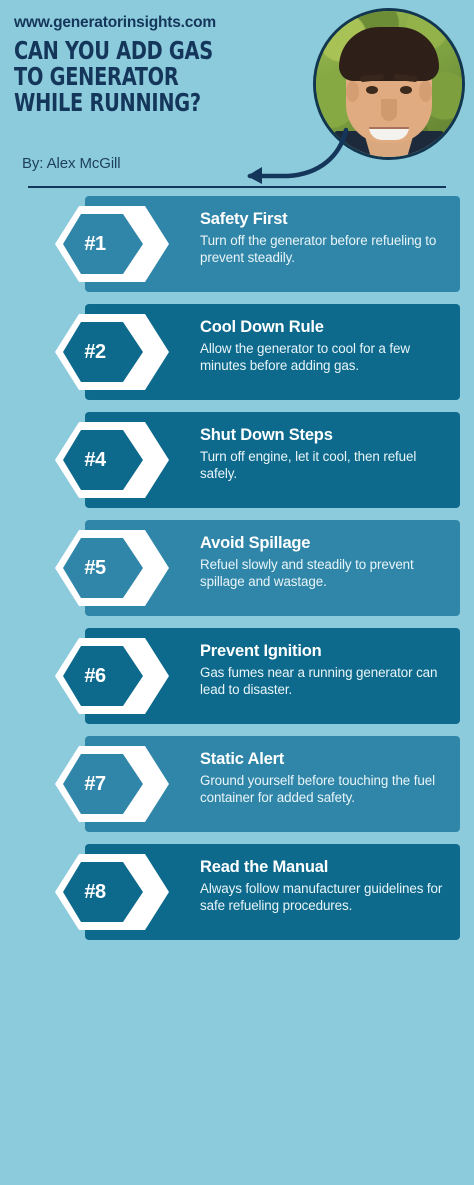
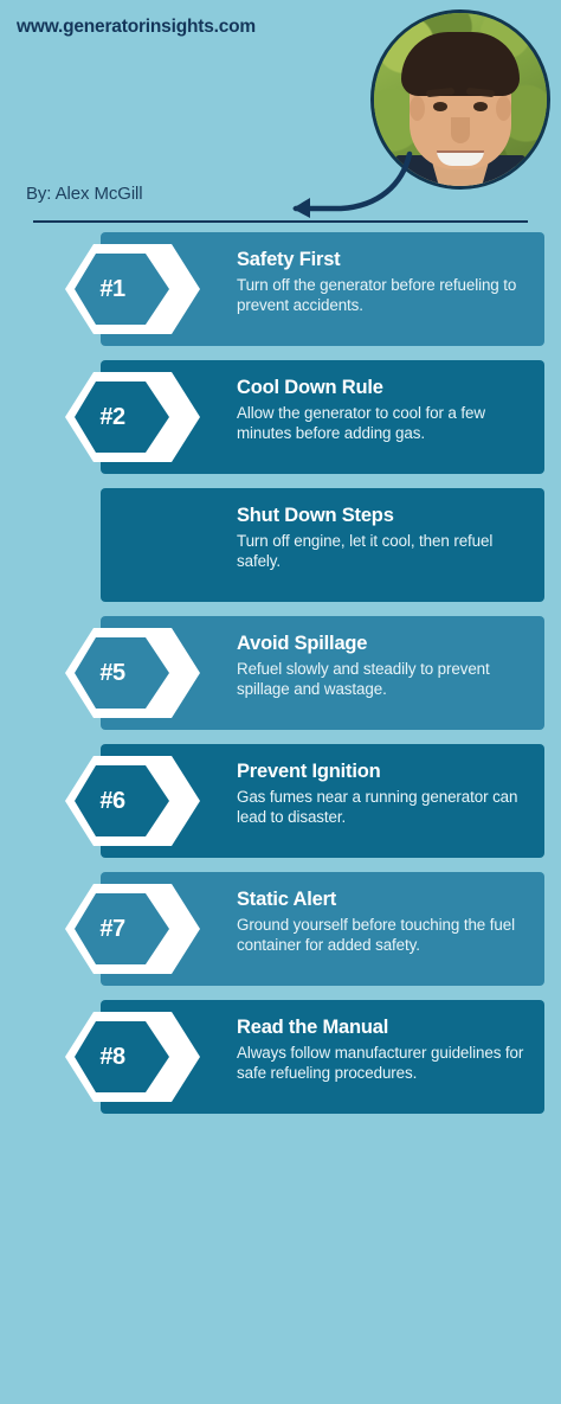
  www.generatorinsights.com
- CAN YOU ADD GAS TO GENERATOR WHILE RUNNING?
  By: Alex McGill
  #1
  Safety First
- Turn off the generator before refueling to prevent steadily.
+ Turn off the generator before refueling to prevent accidents.
  #2
  Cool Down Rule
  Allow the generator to cool for a few minutes before adding gas.
- #4
  Shut Down Steps
  Turn off engine, let it cool, then refuel safely.
  #5
  Avoid Spillage
  Refuel slowly and steadily to prevent spillage and wastage.
  #6
  Prevent Ignition
  Gas fumes near a running generator can lead to disaster.
  #7
  Static Alert
  Ground yourself before touching the fuel container for added safety.
  #8
  Read the Manual
  Always follow manufacturer guidelines for safe refueling procedures.
